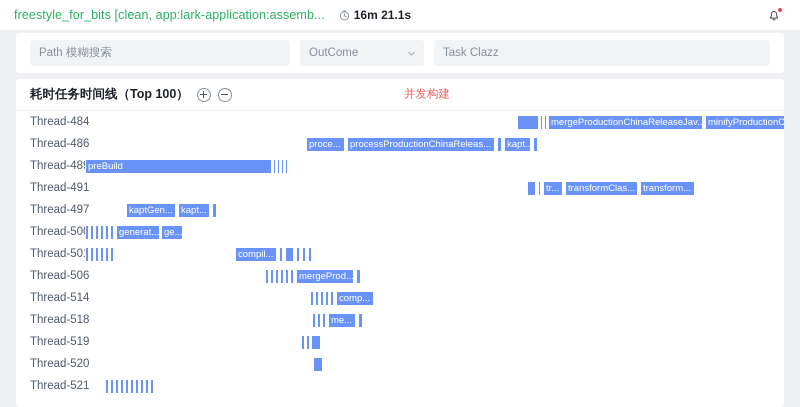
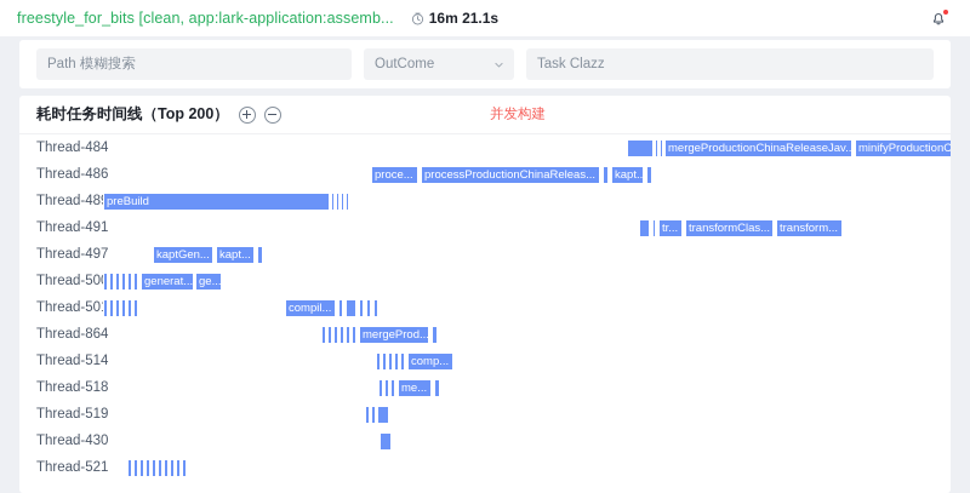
  freestyle_for_bits [clean, app:lark-application:assemb...
  16m 21.1s
  Path 模糊搜索
  OutCome
  Task Clazz
- 耗时任务时间线（Top 100）
+ 耗时任务时间线（Top 200）
  并发构建
  Thread-484
  mergeProductionChinaReleaseJav..
  minifyProductionC
  Thread-486
  proce...
  processProductionChinaReleas...
  kapt..
  Thread-48
  preBuild
  Thread-491
  tr...
  transformClas...
  transform...
  Thread-497
  kaptGen...
  kapt...
  Thread-50
  generat...
  ge...
  Thread-50
  compil...
- Thread-506
+ Thread-864
  mergeProd...
  Thread-514
  comp...
  Thread-518
  me...
  Thread-519
- Thread-520
+ Thread-430
  Thread-521
